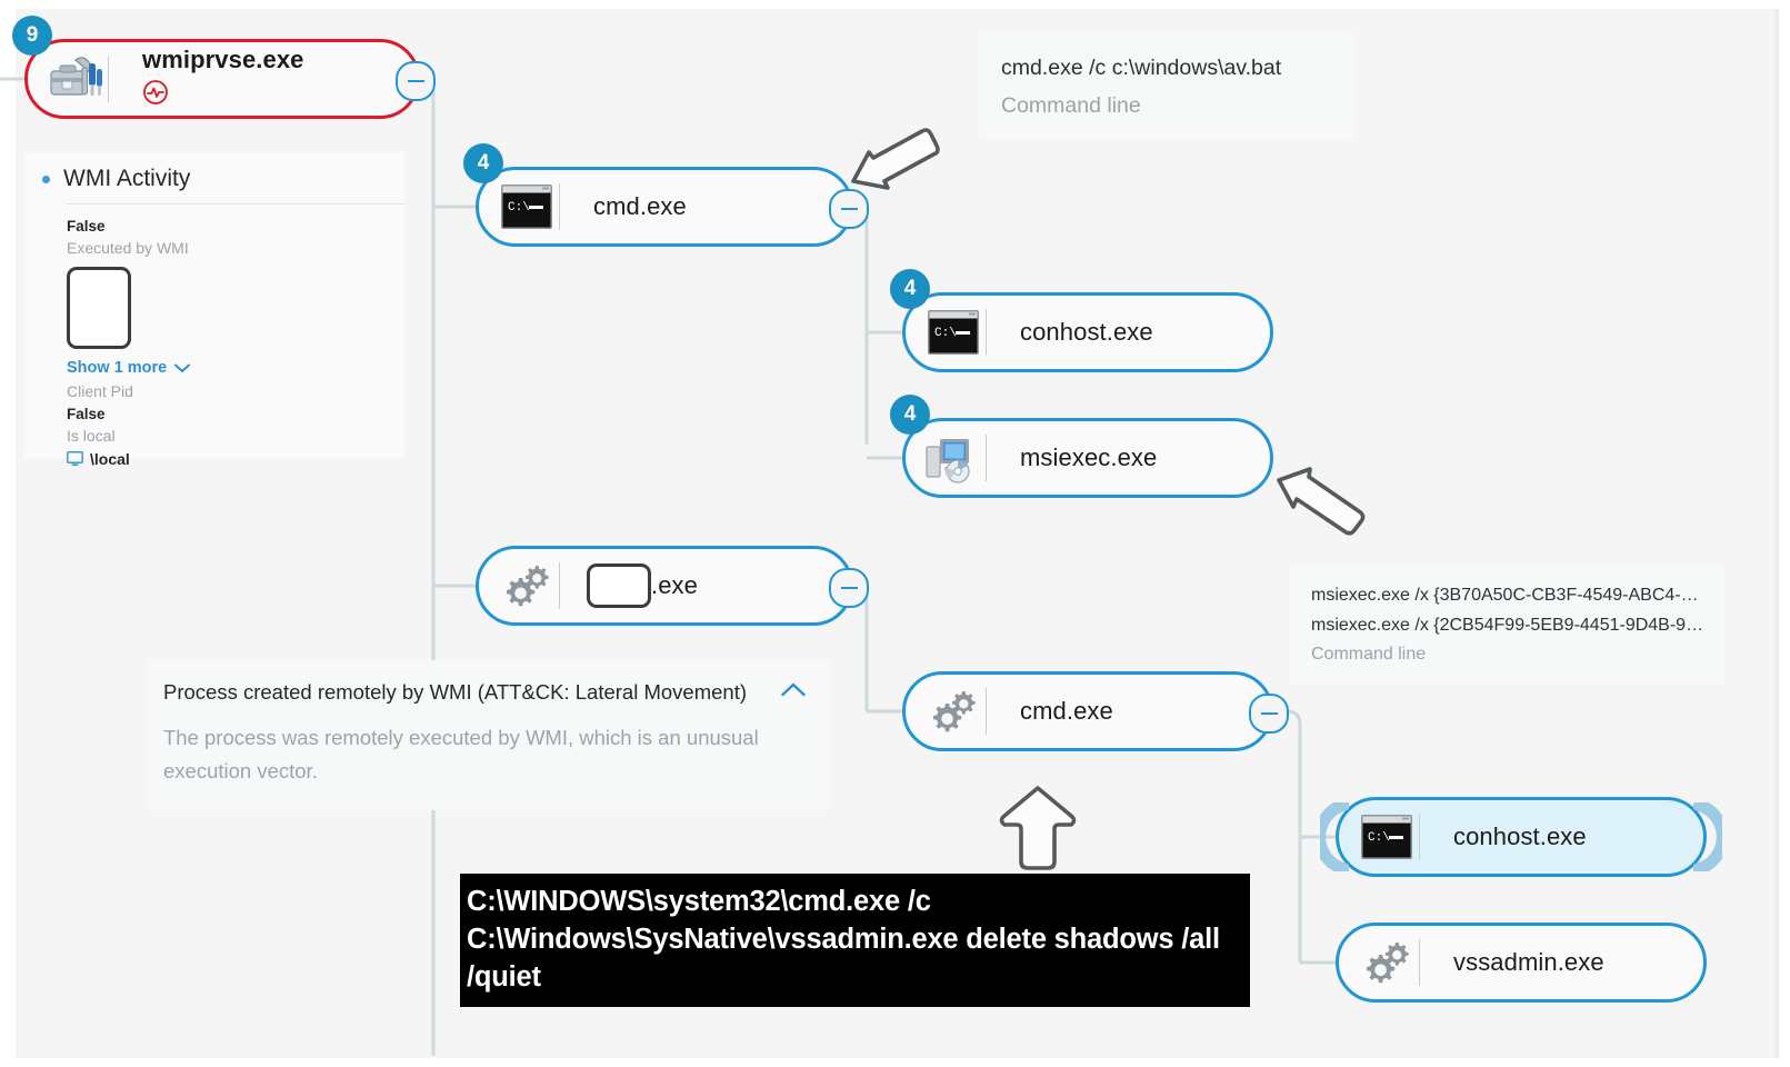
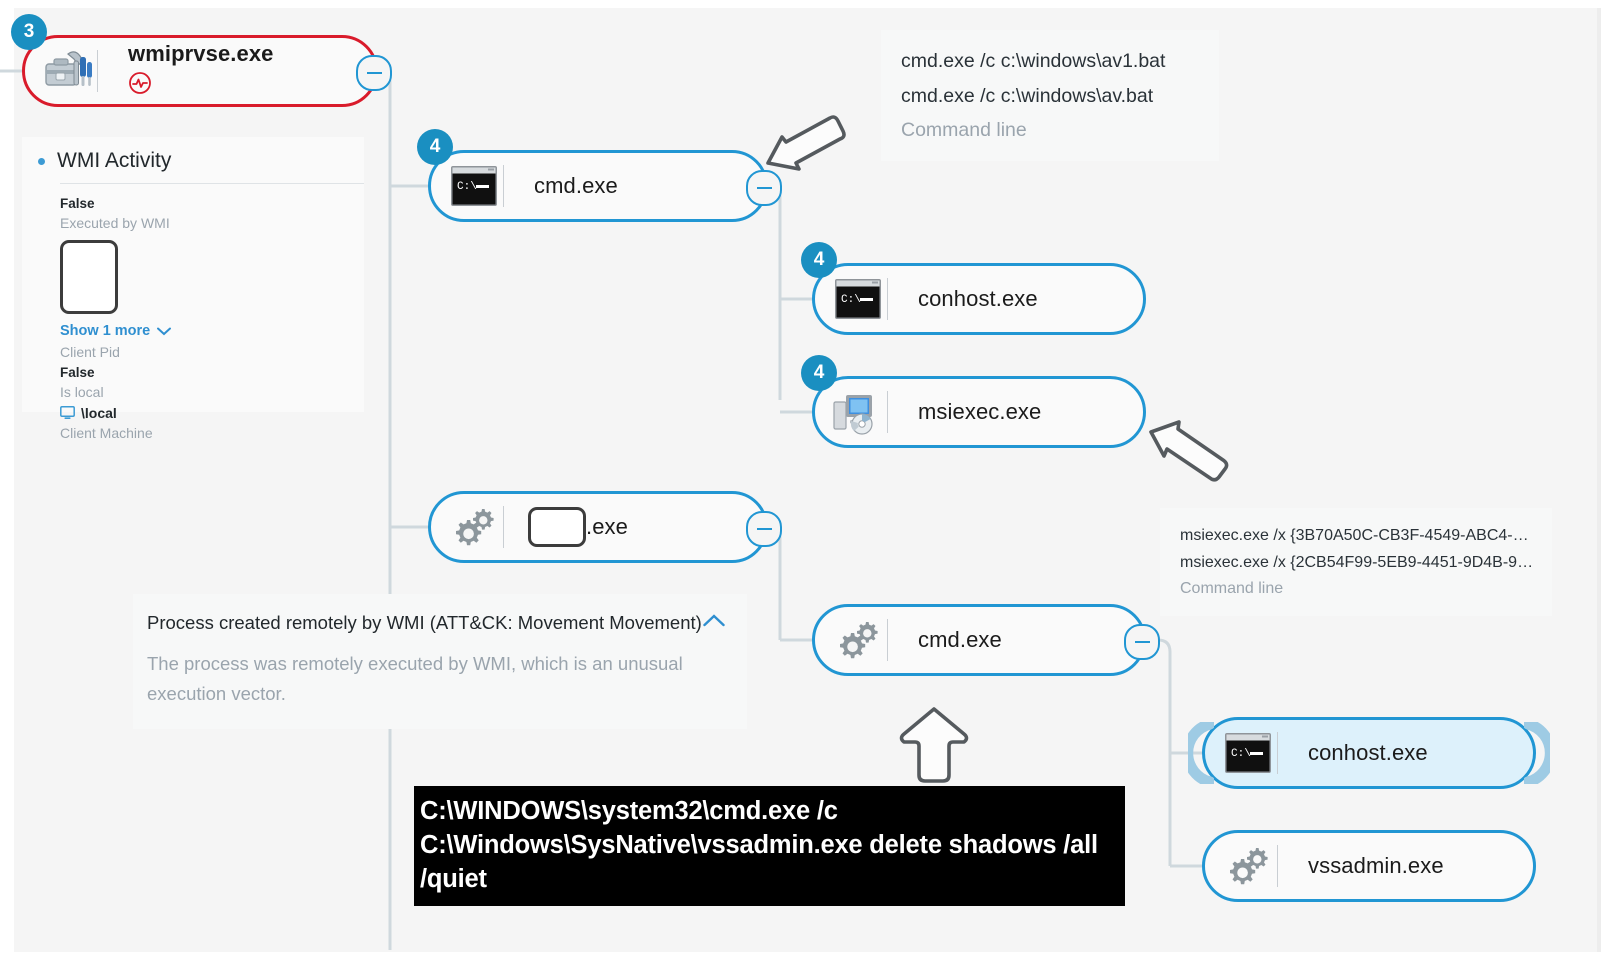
- 9
+ 3
  wmiprvse.exe
  WMI Activity
  False
  Executed by WMI
  Show 1 more
  Client Pid
  False
  Is local
  \local
+ Client Machine
  4
  C:\
  cmd.exe
  4
  C:\
  conhost.exe
  4
  msiexec.exe
  .exe
  cmd.exe
  C:\
  conhost.exe
  vssadmin.exe
+ cmd.exe /c c:\windows\av1.bat
  cmd.exe /c c:\windows\av.bat
  Command line
  msiexec.exe /x {3B70A50C-CB3F-4549-ABC4-…
  msiexec.exe /x {2CB54F99-5EB9-4451-9D4B-9…
  Command line
- Process created remotely by WMI (ATT&CK: Lateral Movement)
+ Process created remotely by WMI (ATT&CK: Movement Movement)
  The process was remotely executed by WMI, which is an unusual execution vector.
  C:\WINDOWS\system32\cmd.exe /c C:\Windows\SysNative\vssadmin.exe delete shadows /all /quiet
